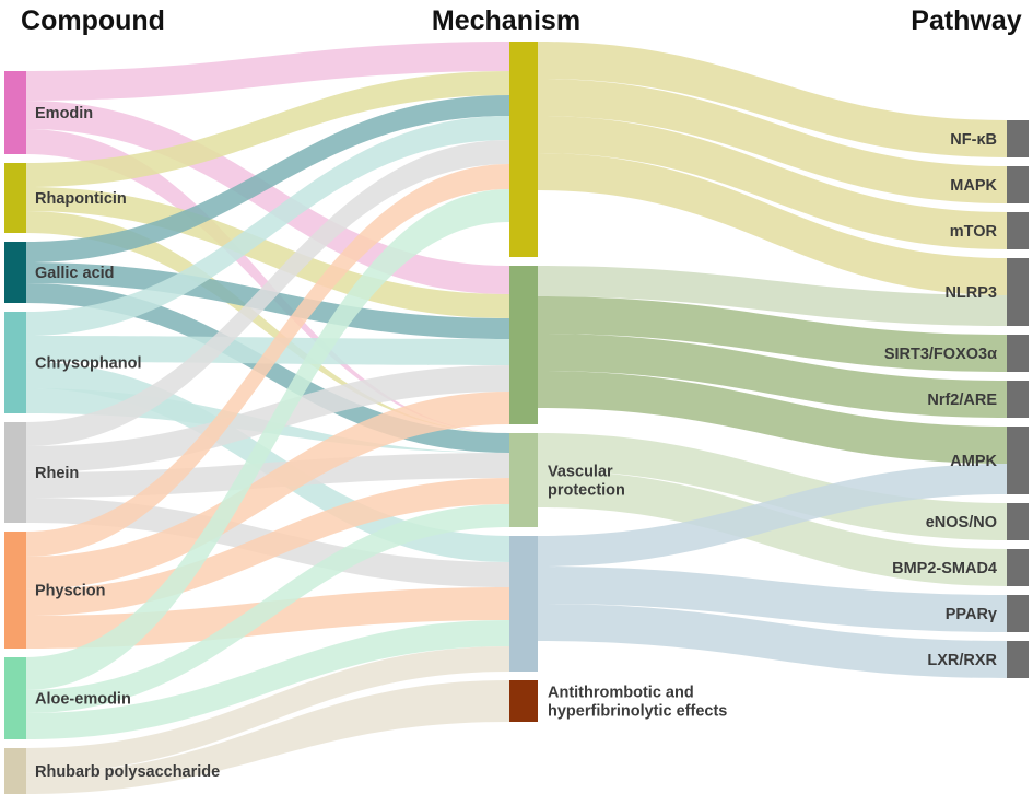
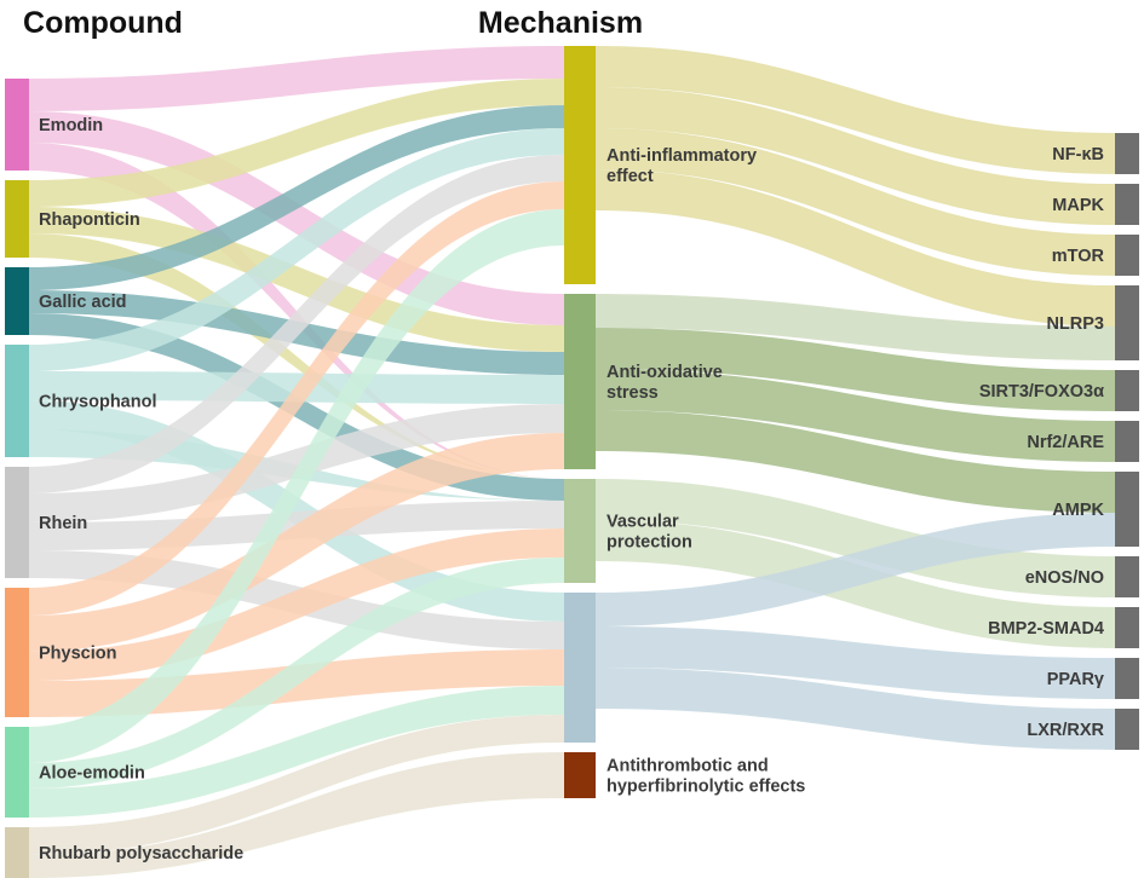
  Emodin
  Rhaponticin
  Gallic acid
  Chrysophanol
  Rhein
  Physcion
  Aloe-emodin
  Rhubarb polysaccharide
+ Anti-inflammatory effect
+ Anti-oxidative stress
  Vascular protection
  Antithrombotic and hyperfibrinolytic effects
  NF-κB
  MAPK
  mTOR
  NLRP3
  SIRT3/FOXO3α
  Nrf2/ARE
  AMPK
  eNOS/NO
  BMP2-SMAD4
  PPARγ
  LXR/RXR
  Compound
  Mechanism
- Pathway
